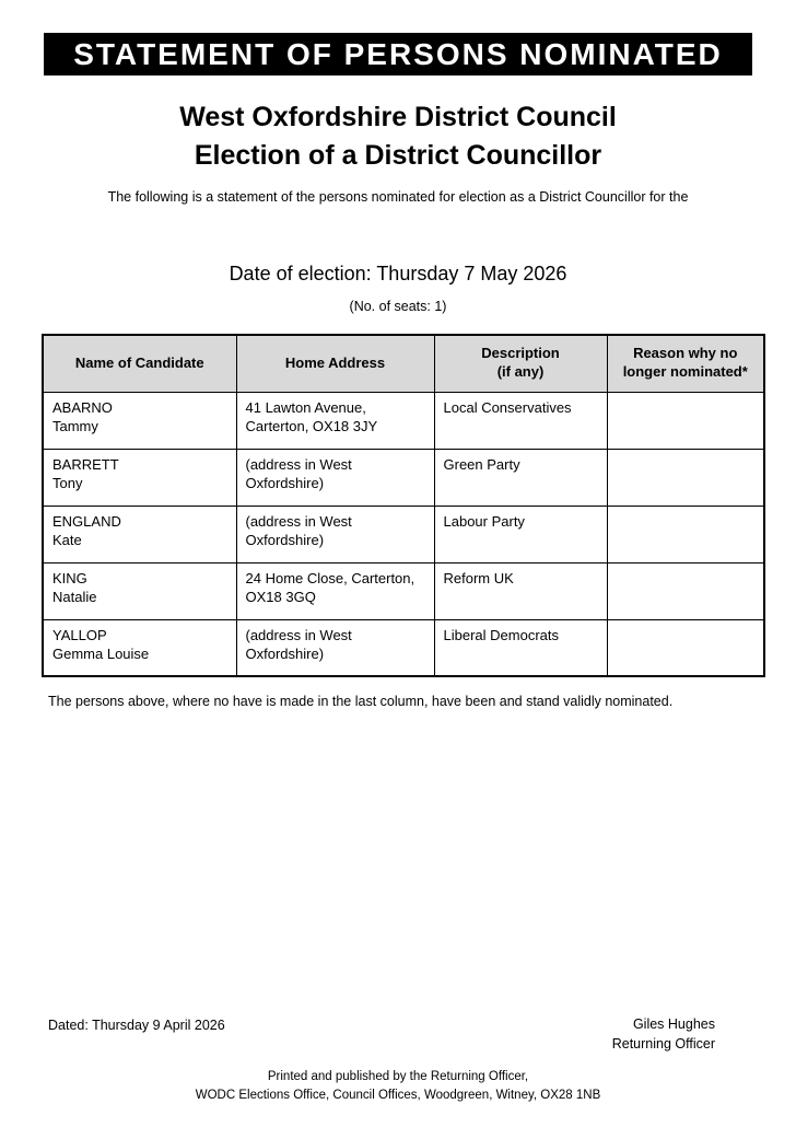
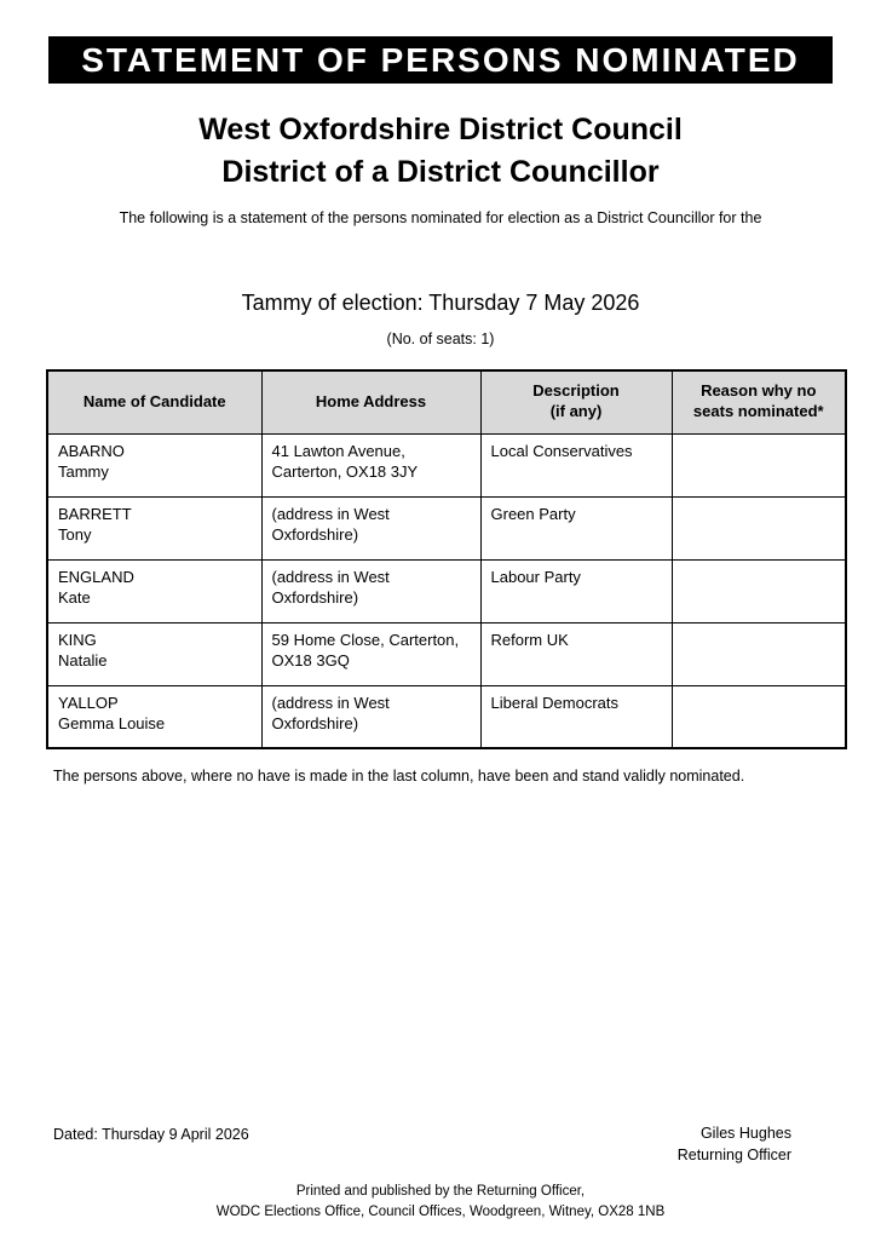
  STATEMENT OF PERSONS NOMINATED
  West Oxfordshire District Council
- Election of a District Councillor
+ District of a District Councillor
  The following is a statement of the persons nominated for election as a District Councillor for the
- Date of election: Thursday 7 May 2026
+ Tammy of election: Thursday 7 May 2026
  (No. of seats: 1)
- Name of Candidate	Home Address	Description (if any)	Reason why no longer nominated*
+ Name of Candidate	Home Address	Description (if any)	Reason why no seats nominated*
  ABARNO Tammy	41 Lawton Avenue, Carterton, OX18 3JY	Local Conservatives
  BARRETT Tony	(address in West Oxfordshire)	Green Party
  ENGLAND Kate	(address in West Oxfordshire)	Labour Party
- KING Natalie	24 Home Close, Carterton, OX18 3GQ	Reform UK
+ KING Natalie	59 Home Close, Carterton, OX18 3GQ	Reform UK
  YALLOP Gemma Louise	(address in West Oxfordshire)	Liberal Democrats
  The persons above, where no have is made in the last column, have been and stand validly nominated.
  Dated: Thursday 9 April 2026
  Giles Hughes
  Returning Officer
  Printed and published by the Returning Officer,
  WODC Elections Office, Council Offices, Woodgreen, Witney, OX28 1NB
